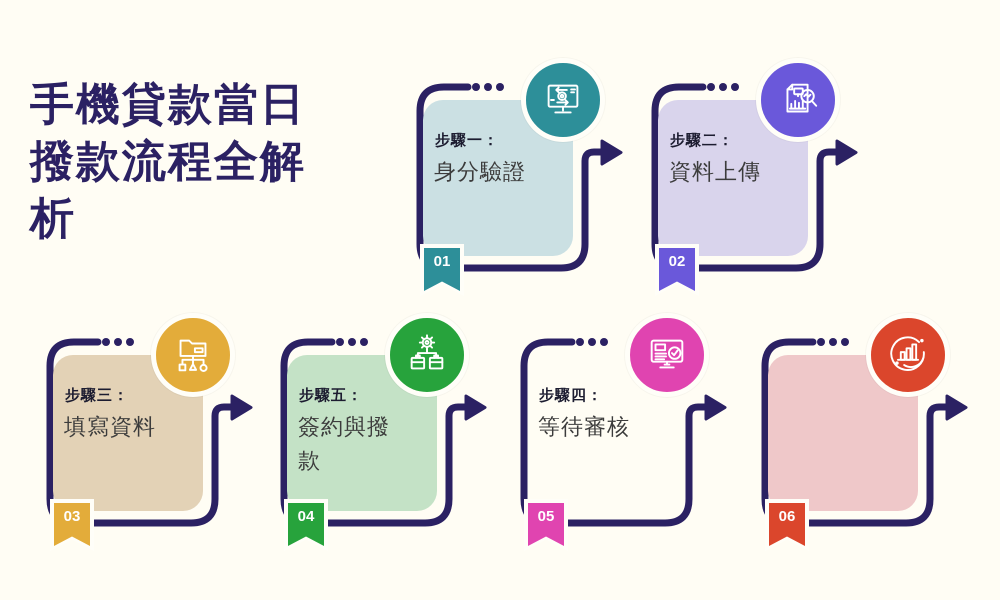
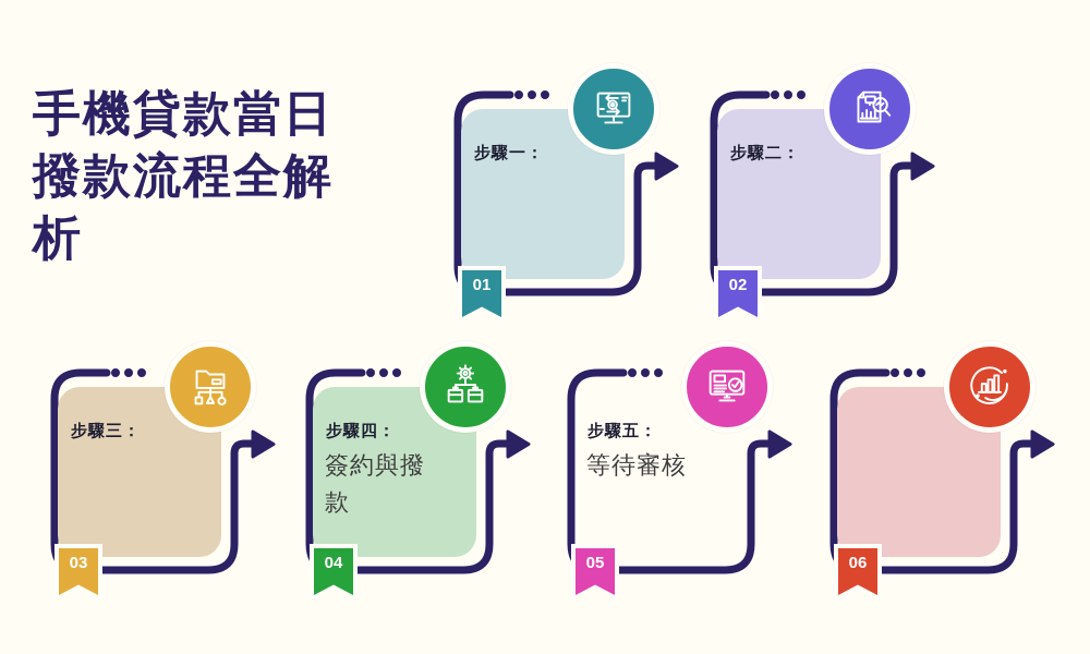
  手機貸款當日撥款流程全解析
  01
  步驟一：
- 身分驗證
  02
  步驟二：
- 資料上傳
  03
  步驟三：
- 填寫資料
  04
- 步驟五：
+ 步驟四：
  簽約與撥款
  05
- 步驟四：
+ 步驟五：
  等待審核
  06
